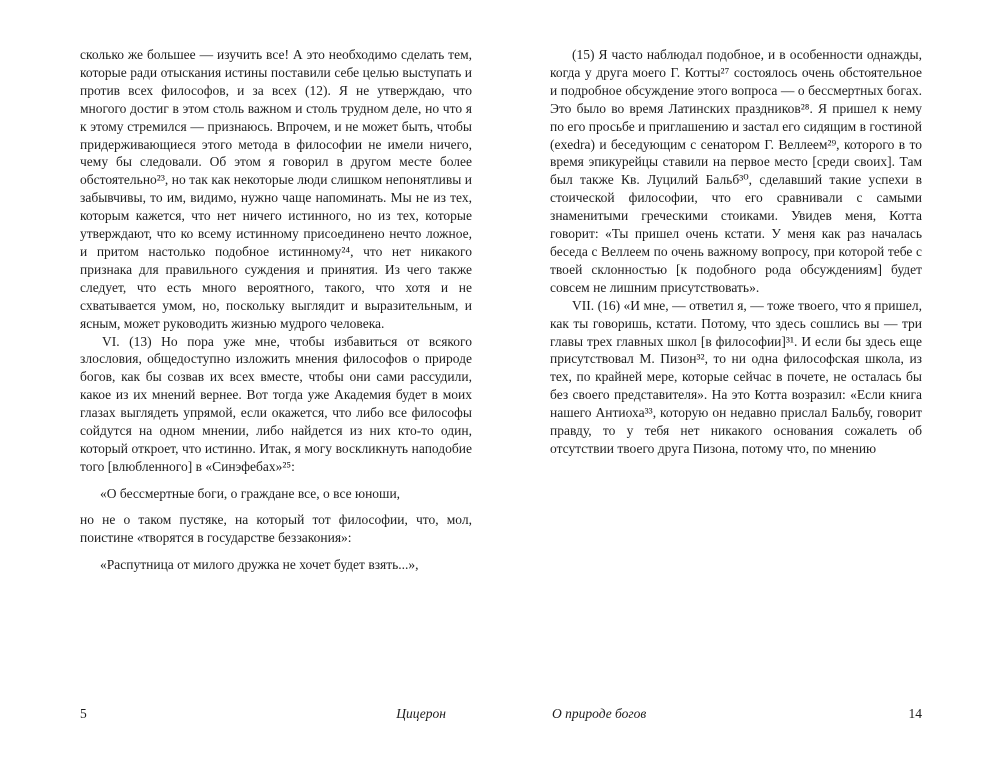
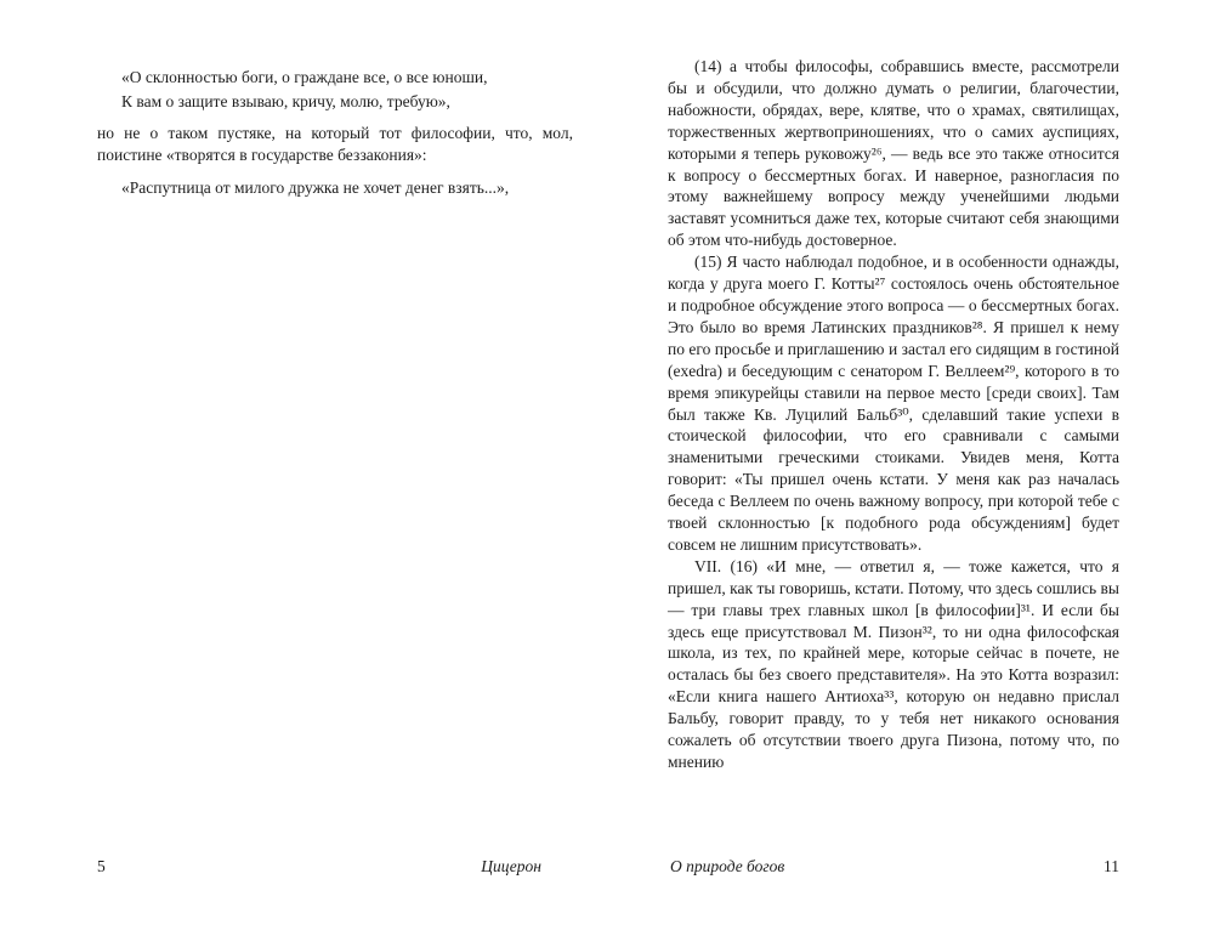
- сколько же большее — изучить все! А это необходимо сделать тем, которые ради отыскания истины поставили себе целью выступать и против всех философов, и за всех (12). Я не утверждаю, что многого достиг в этом столь важном и столь трудном деле, но что я к этому стремился — признаюсь. Впрочем, и не может быть, чтобы придерживающиеся этого метода в философии не имели ничего, чему бы следовали. Об этом я говорил в другом месте более обстоятельно²³, но так как некоторые люди слишком непонятливы и забывчивы, то им, видимо, нужно чаще напоминать. Мы не из тех, которым кажется, что нет ничего истинного, но из тех, которые утверждают, что ко всему истинному присоединено нечто ложное, и притом настолько подобное истинному²⁴, что нет никакого признака для правильного суждения и принятия. Из чего также следует, что есть много вероятного, такого, что хотя и не схватывается умом, но, поскольку выглядит и выразительным, и ясным, может руководить жизнью мудрого человека.
- VI. (13) Но пора уже мне, чтобы избавиться от всякого злословия, общедоступно изложить мнения философов о природе богов, как бы созвав их всех вместе, чтобы они сами рассудили, какое из их мнений вернее. Вот тогда уже Академия будет в моих глазах выглядеть упрямой, если окажется, что либо все философы сойдутся на одном мнении, либо найдется из них кто-то один, который откроет, что истинно. Итак, я могу воскликнуть наподобие того [влюбленного] в «Синэфебах»²⁵:
- «О бессмертные боги, о граждане все, о все юноши,
+ «О склонностью боги, о граждане все, о все юноши,
+ К вам о защите взываю, кричу, молю, требую»,
  но не о таком пустяке, на который тот философии, что, мол, поистине «творятся в государстве беззакония»:
- «Распутница от милого дружка не хочет будет взять...»,
+ «Распутница от милого дружка не хочет денег взять...»,
+ (14) а чтобы философы, собравшись вместе, рассмотрели бы и обсудили, что должно думать о религии, благочестии, набожности, обрядах, вере, клятве, что о храмах, святилищах, торжественных жертвоприношениях, что о самих ауспициях, которыми я теперь руковожу²⁶, — ведь все это также относится к вопросу о бессмертных богах. И наверное, разногласия по этому важнейшему вопросу между ученейшими людьми заставят усомниться даже тех, которые считают себя знающими об этом что-нибудь достоверное.
  (15) Я часто наблюдал подобное, и в особенности однажды, когда у друга моего Г. Котты²⁷ состоялось очень обстоятельное и подробное обсуждение этого вопроса — о бессмертных богах. Это было во время Латинских праздников²⁸. Я пришел к нему по его просьбе и приглашению и застал его сидящим в гостиной (exedra) и беседующим с сенатором Г. Веллеем²⁹, которого в то время эпикурейцы ставили на первое место [среди своих]. Там был также Кв. Луцилий Бальб³⁰, сделавший такие успехи в стоической философии, что его сравнивали с самыми знаменитыми греческими стоиками. Увидев меня, Котта говорит: «Ты пришел очень кстати. У меня как раз началась беседа с Веллеем по очень важному вопросу, при которой тебе с твоей склонностью [к подобного рода обсуждениям] будет совсем не лишним присутствовать».
- VII. (16) «И мне, — ответил я, — тоже твоего, что я пришел, как ты говоришь, кстати. Потому, что здесь сошлись вы — три главы трех главных школ [в философии]³¹. И если бы здесь еще присутствовал М. Пизон³², то ни одна философская школа, из тех, по крайней мере, которые сейчас в почете, не осталась бы без своего представителя». На это Котта возразил: «Если книга нашего Антиоха³³, которую он недавно прислал Бальбу, говорит правду, то у тебя нет никакого основания сожалеть об отсутствии твоего друга Пизона, потому что, по мнению
+ VII. (16) «И мне, — ответил я, — тоже кажется, что я пришел, как ты говоришь, кстати. Потому, что здесь сошлись вы — три главы трех главных школ [в философии]³¹. И если бы здесь еще присутствовал М. Пизон³², то ни одна философская школа, из тех, по крайней мере, которые сейчас в почете, не осталась бы без своего представителя». На это Котта возразил: «Если книга нашего Антиоха³³, которую он недавно прислал Бальбу, говорит правду, то у тебя нет никакого основания сожалеть об отсутствии твоего друга Пизона, потому что, по мнению
  5
  Цицерон
  О природе богов
- 14
+ 11
